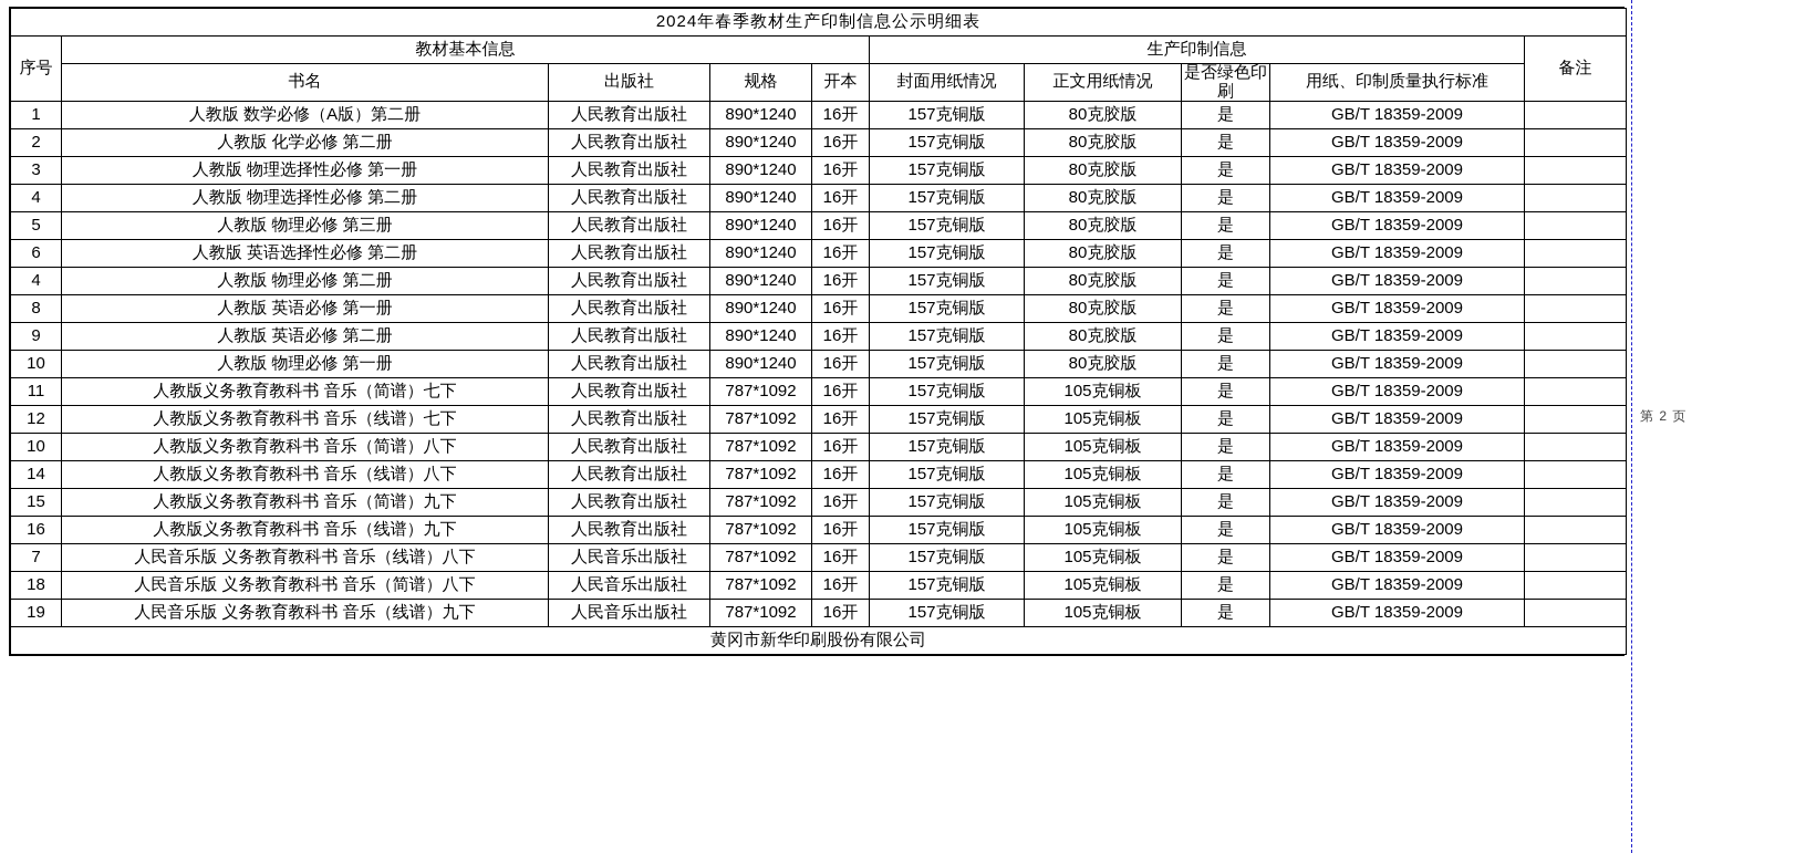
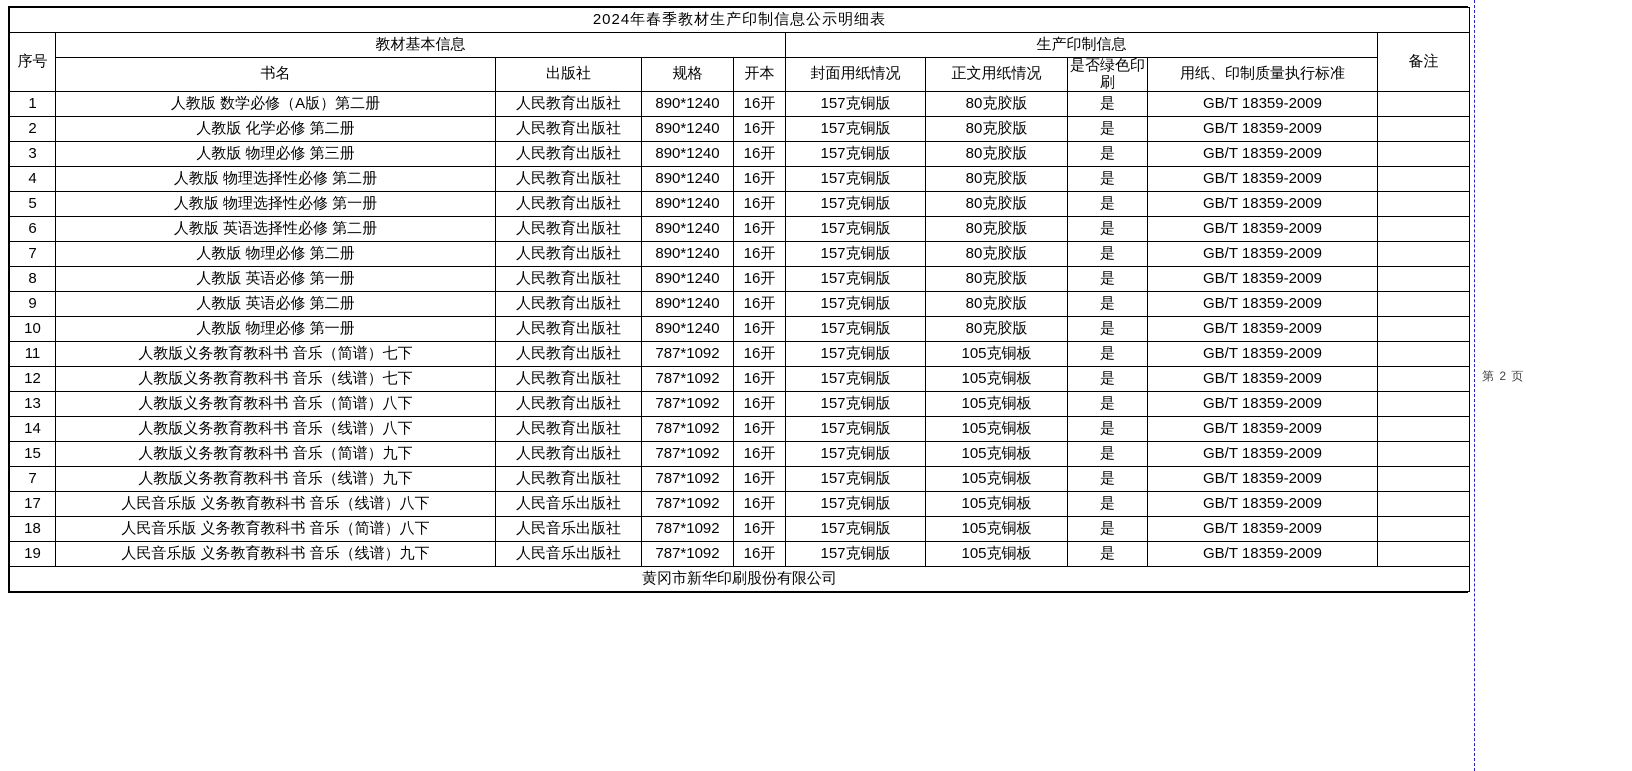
  2024年春季教材生产印制信息公示明细表
  序号	教材基本信息	生产印制信息	备注
  书名	出版社	规格	开本	封面用纸情况	正文用纸情况	是否绿色印刷	用纸、印制质量执行标准
  1	人教版 数学必修（A版）第二册	人民教育出版社	890*1240	16开	157克铜版	80克胶版	是	GB/T 18359-2009
  2	人教版 化学必修 第二册	人民教育出版社	890*1240	16开	157克铜版	80克胶版	是	GB/T 18359-2009
- 3	人教版 物理选择性必修 第一册	人民教育出版社	890*1240	16开	157克铜版	80克胶版	是	GB/T 18359-2009
+ 3	人教版 物理必修 第三册	人民教育出版社	890*1240	16开	157克铜版	80克胶版	是	GB/T 18359-2009
  4	人教版 物理选择性必修 第二册	人民教育出版社	890*1240	16开	157克铜版	80克胶版	是	GB/T 18359-2009
- 5	人教版 物理必修 第三册	人民教育出版社	890*1240	16开	157克铜版	80克胶版	是	GB/T 18359-2009
+ 5	人教版 物理选择性必修 第一册	人民教育出版社	890*1240	16开	157克铜版	80克胶版	是	GB/T 18359-2009
  6	人教版 英语选择性必修 第二册	人民教育出版社	890*1240	16开	157克铜版	80克胶版	是	GB/T 18359-2009
- 4	人教版 物理必修 第二册	人民教育出版社	890*1240	16开	157克铜版	80克胶版	是	GB/T 18359-2009
+ 7	人教版 物理必修 第二册	人民教育出版社	890*1240	16开	157克铜版	80克胶版	是	GB/T 18359-2009
  8	人教版 英语必修 第一册	人民教育出版社	890*1240	16开	157克铜版	80克胶版	是	GB/T 18359-2009
  9	人教版 英语必修 第二册	人民教育出版社	890*1240	16开	157克铜版	80克胶版	是	GB/T 18359-2009
  10	人教版 物理必修 第一册	人民教育出版社	890*1240	16开	157克铜版	80克胶版	是	GB/T 18359-2009
  11	人教版义务教育教科书 音乐（简谱）七下	人民教育出版社	787*1092	16开	157克铜版	105克铜板	是	GB/T 18359-2009
  12	人教版义务教育教科书 音乐（线谱）七下	人民教育出版社	787*1092	16开	157克铜版	105克铜板	是	GB/T 18359-2009
- 10	人教版义务教育教科书 音乐（简谱）八下	人民教育出版社	787*1092	16开	157克铜版	105克铜板	是	GB/T 18359-2009
+ 13	人教版义务教育教科书 音乐（简谱）八下	人民教育出版社	787*1092	16开	157克铜版	105克铜板	是	GB/T 18359-2009
  14	人教版义务教育教科书 音乐（线谱）八下	人民教育出版社	787*1092	16开	157克铜版	105克铜板	是	GB/T 18359-2009
  15	人教版义务教育教科书 音乐（简谱）九下	人民教育出版社	787*1092	16开	157克铜版	105克铜板	是	GB/T 18359-2009
- 16	人教版义务教育教科书 音乐（线谱）九下	人民教育出版社	787*1092	16开	157克铜版	105克铜板	是	GB/T 18359-2009
+ 7	人教版义务教育教科书 音乐（线谱）九下	人民教育出版社	787*1092	16开	157克铜版	105克铜板	是	GB/T 18359-2009
- 7	人民音乐版 义务教育教科书 音乐（线谱）八下	人民音乐出版社	787*1092	16开	157克铜版	105克铜板	是	GB/T 18359-2009
+ 17	人民音乐版 义务教育教科书 音乐（线谱）八下	人民音乐出版社	787*1092	16开	157克铜版	105克铜板	是	GB/T 18359-2009
  18	人民音乐版 义务教育教科书 音乐（简谱）八下	人民音乐出版社	787*1092	16开	157克铜版	105克铜板	是	GB/T 18359-2009
  19	人民音乐版 义务教育教科书 音乐（线谱）九下	人民音乐出版社	787*1092	16开	157克铜版	105克铜板	是	GB/T 18359-2009
  黄冈市新华印刷股份有限公司
  第 2 页
